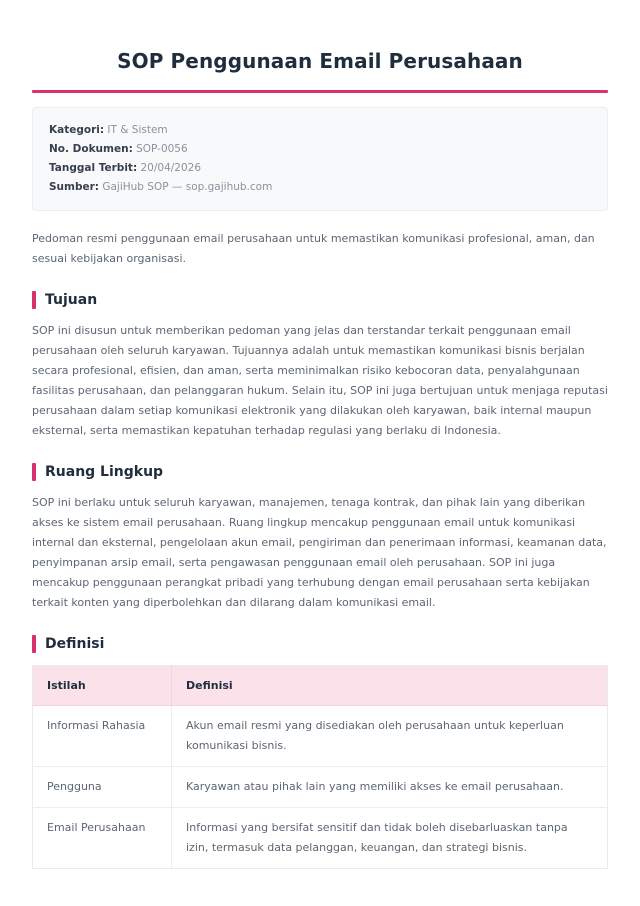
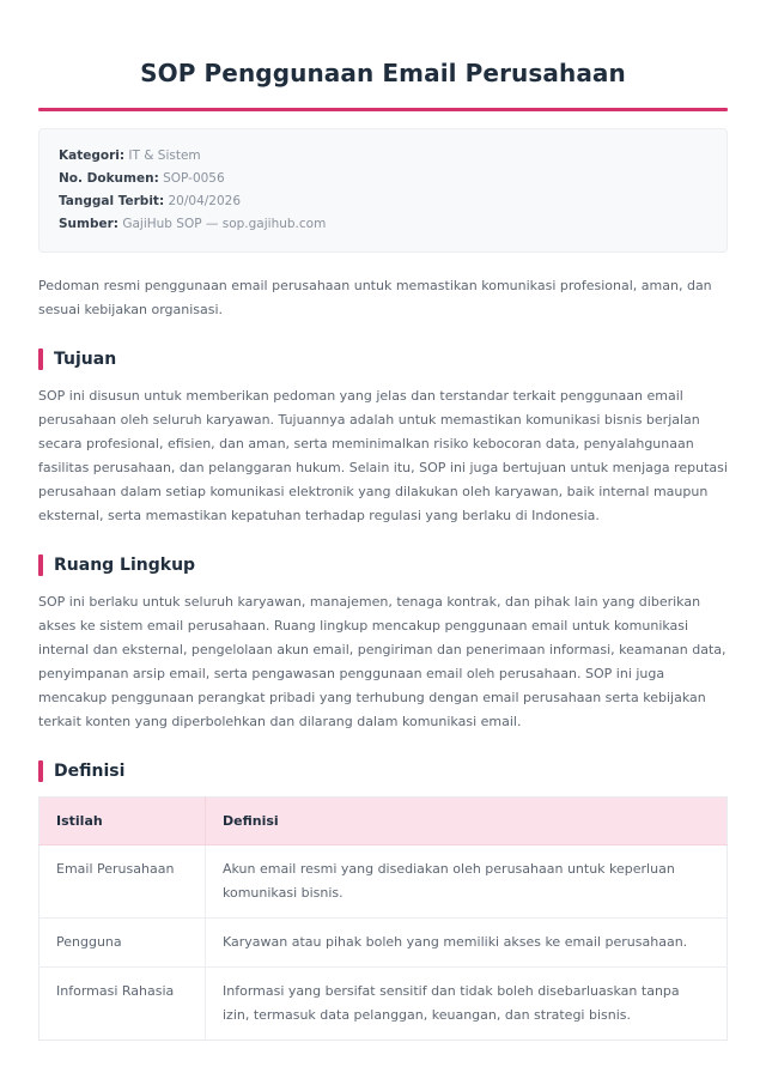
  SOP Penggunaan Email Perusahaan
  Kategori: IT & Sistem
  No. Dokumen: SOP-0056
  Tanggal Terbit: 20/04/2026
  Sumber: GajiHub SOP — sop.gajihub.com
  Pedoman resmi penggunaan email perusahaan untuk memastikan komunikasi profesional, aman, dan sesuai kebijakan organisasi.
  Tujuan
  SOP ini disusun untuk memberikan pedoman yang jelas dan terstandar terkait penggunaan email perusahaan oleh seluruh karyawan. Tujuannya adalah untuk memastikan komunikasi bisnis berjalan secara profesional, efisien, dan aman, serta meminimalkan risiko kebocoran data, penyalahgunaan fasilitas perusahaan, dan pelanggaran hukum. Selain itu, SOP ini juga bertujuan untuk menjaga reputasi perusahaan dalam setiap komunikasi elektronik yang dilakukan oleh karyawan, baik internal maupun eksternal, serta memastikan kepatuhan terhadap regulasi yang berlaku di Indonesia.
  Ruang Lingkup
  SOP ini berlaku untuk seluruh karyawan, manajemen, tenaga kontrak, dan pihak lain yang diberikan akses ke sistem email perusahaan. Ruang lingkup mencakup penggunaan email untuk komunikasi internal dan eksternal, pengelolaan akun email, pengiriman dan penerimaan informasi, keamanan data, penyimpanan arsip email, serta pengawasan penggunaan email oleh perusahaan. SOP ini juga mencakup penggunaan perangkat pribadi yang terhubung dengan email perusahaan serta kebijakan terkait konten yang diperbolehkan dan dilarang dalam komunikasi email.
  Definisi
  Istilah	Definisi
- Informasi Rahasia	Akun email resmi yang disediakan oleh perusahaan untuk keperluan komunikasi bisnis.
+ Email Perusahaan	Akun email resmi yang disediakan oleh perusahaan untuk keperluan komunikasi bisnis.
- Pengguna	Karyawan atau pihak lain yang memiliki akses ke email perusahaan.
+ Pengguna	Karyawan atau pihak boleh yang memiliki akses ke email perusahaan.
- Email Perusahaan	Informasi yang bersifat sensitif dan tidak boleh disebarluaskan tanpa izin, termasuk data pelanggan, keuangan, dan strategi bisnis.
+ Informasi Rahasia	Informasi yang bersifat sensitif dan tidak boleh disebarluaskan tanpa izin, termasuk data pelanggan, keuangan, dan strategi bisnis.
